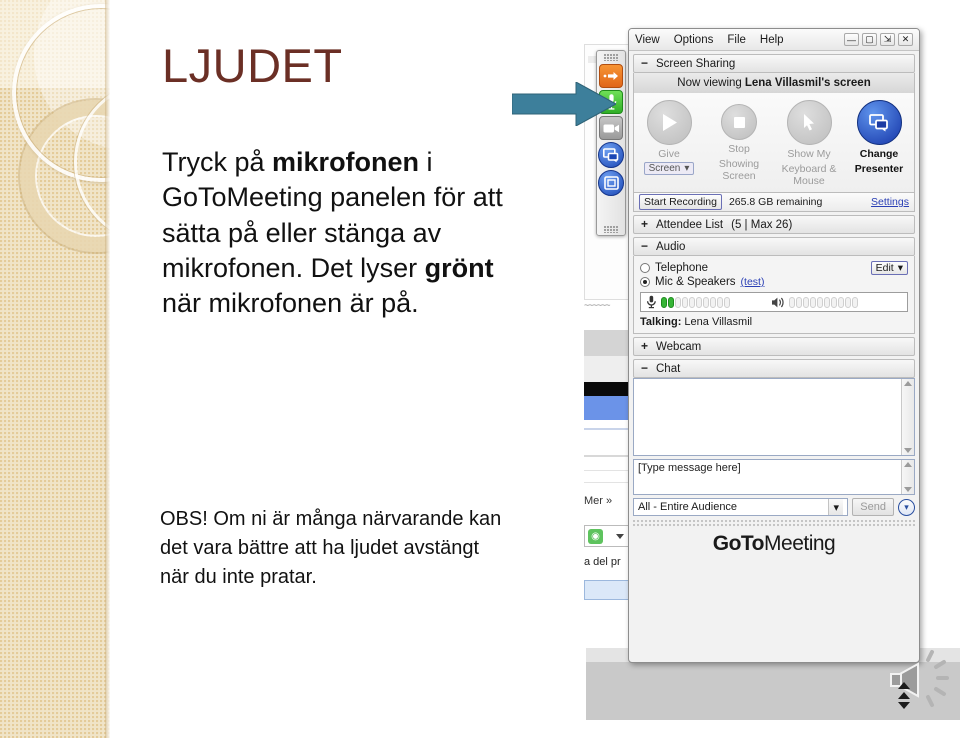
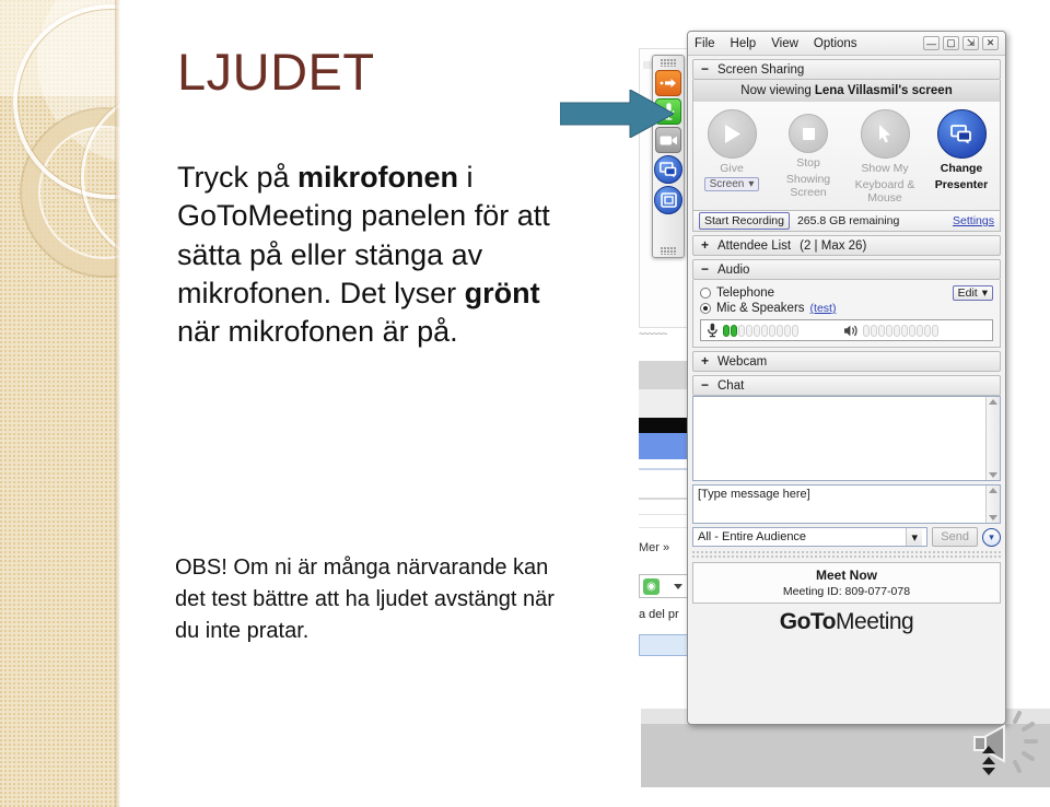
  LJUDET
  Tryck på mikrofonen i GoToMeeting panelen för att sätta på eller stänga av mikrofonen. Det lyser grönt när mikrofonen är på.
- OBS! Om ni är många närvarande kan det vara bättre att ha ljudet avstängt när du inte pratar.
+ OBS! Om ni är många närvarande kan det test bättre att ha ljudet avstängt när du inte pratar.
  ~~~~~~
  Mer »
  ◉
  a del pr
- View
+ File
- Options
+ Help
- File
+ View
- Help
+ Options
  —
  ▢
  ⇲
  ✕
  −
  Screen Sharing
  Now viewing
  Lena Villasmil's screen
  Give
  Screen
  ▾
  Stop
  Showing Screen
  Show My
  Keyboard & Mouse
  Change
  Presenter
  Start Recording
  265.8 GB remaining
  Settings
  +
  Attendee List
- (5 | Max 26)
+ (2 | Max 26)
  −
  Audio
  Telephone
  Edit
  ▾
  Mic & Speakers
  (test)
- Talking: Lena Villasmil
  +
  Webcam
  −
  Chat
  [Type message here]
  All - Entire Audience
  ▾
  Send
  ▾
+ Meet Now
+ Meeting ID: 809-077-078
  GoToMeeting
